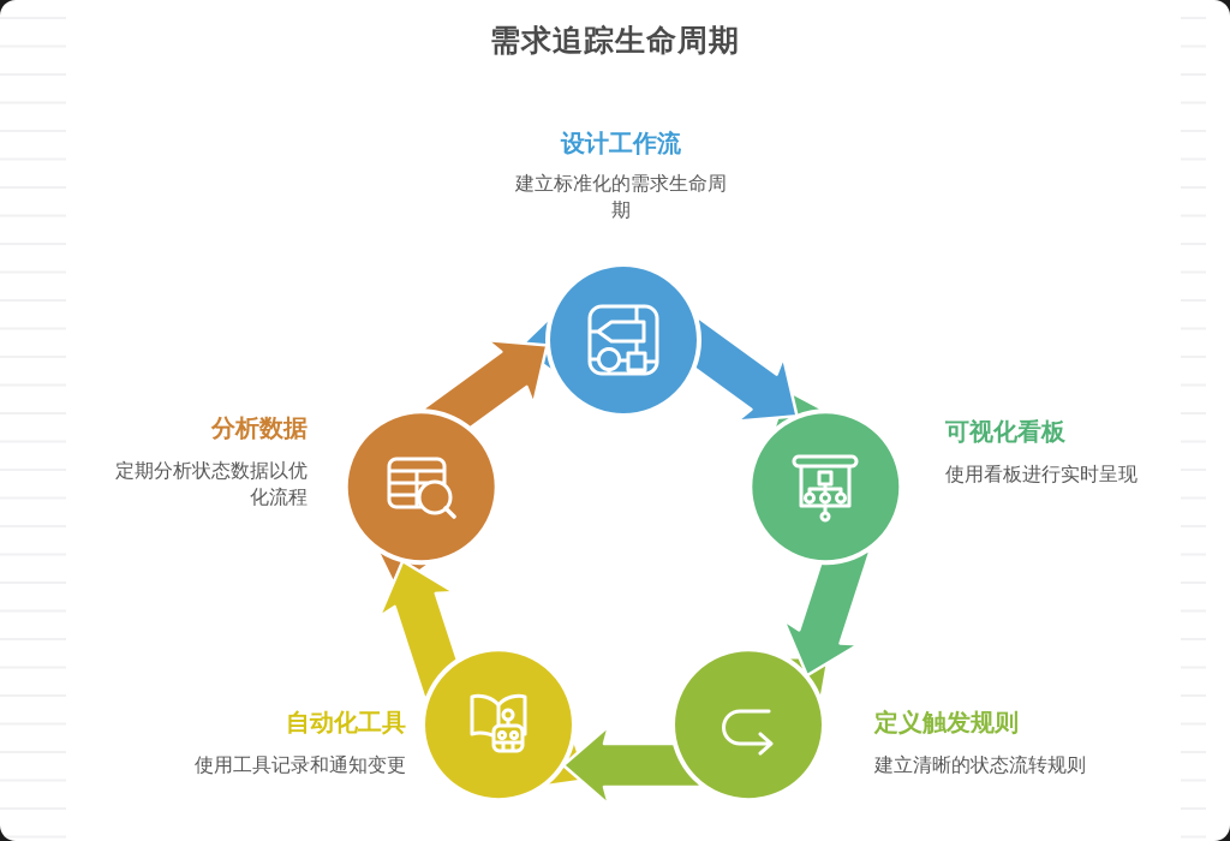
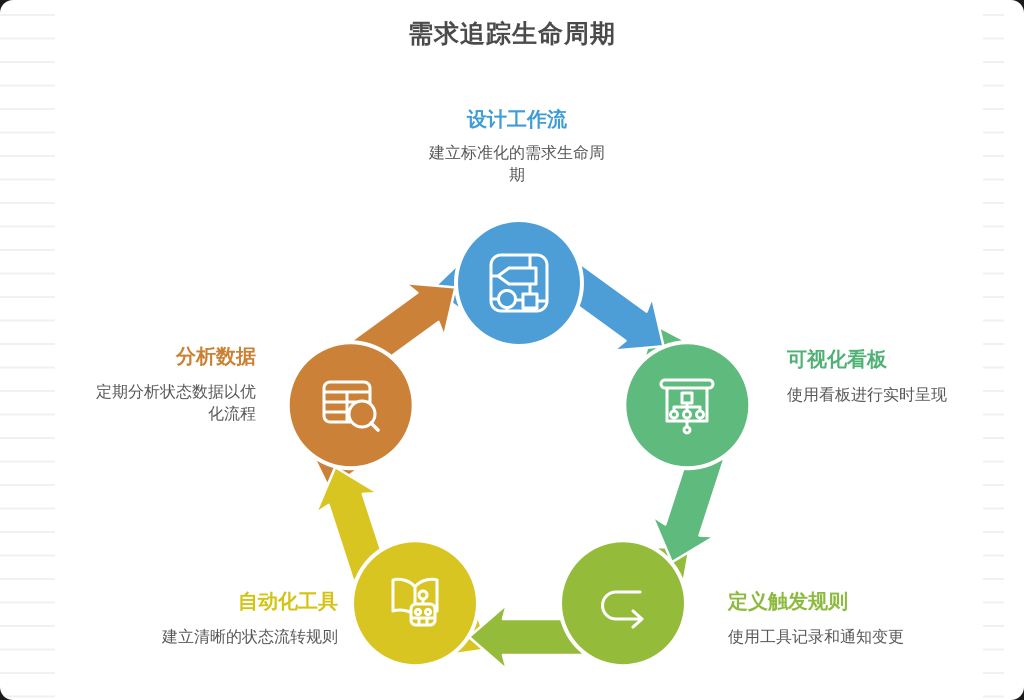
  需求追踪生命周期
  设计工作流
  建立标准化的需求生命周期
  可视化看板
  使用看板进行实时呈现
  定义触发规则
- 建立清晰的状态流转规则
+ 使用工具记录和通知变更
  自动化工具
- 使用工具记录和通知变更
+ 建立清晰的状态流转规则
  分析数据
  定期分析状态数据以优化流程
